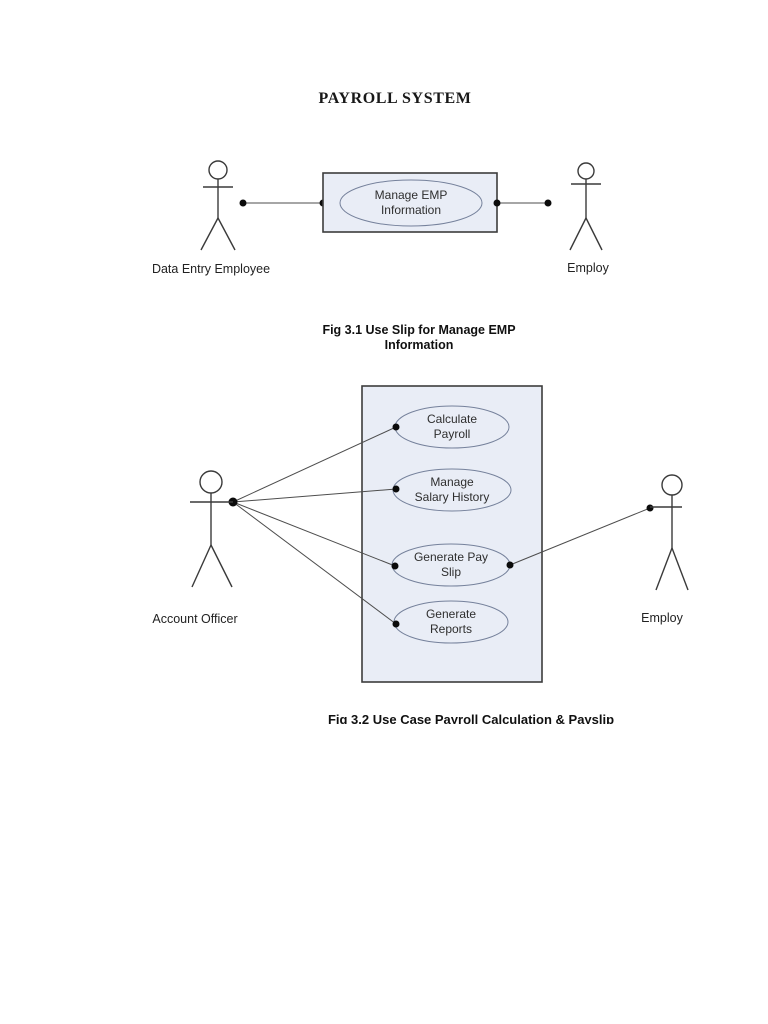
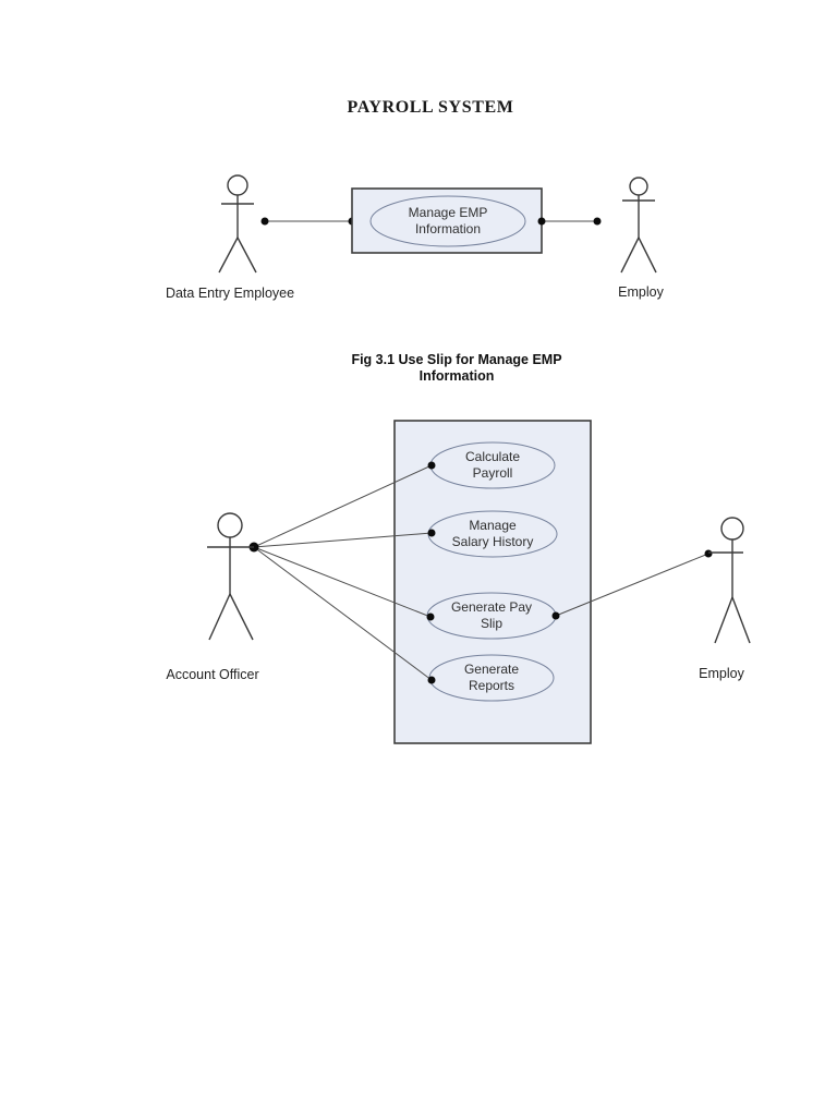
  PAYROLL SYSTEM
  Manage EMP
  Information
  Data Entry Employee
  Employ
  Fig 3.1 Use Slip for Manage EMP
  Information
  Calculate
  Payroll
  Manage
  Salary History
  Generate Pay
  Slip
  Generate
  Reports
  Account Officer
  Employ
- Fig 3.2 Use Case Payroll Calculation & Payslip
